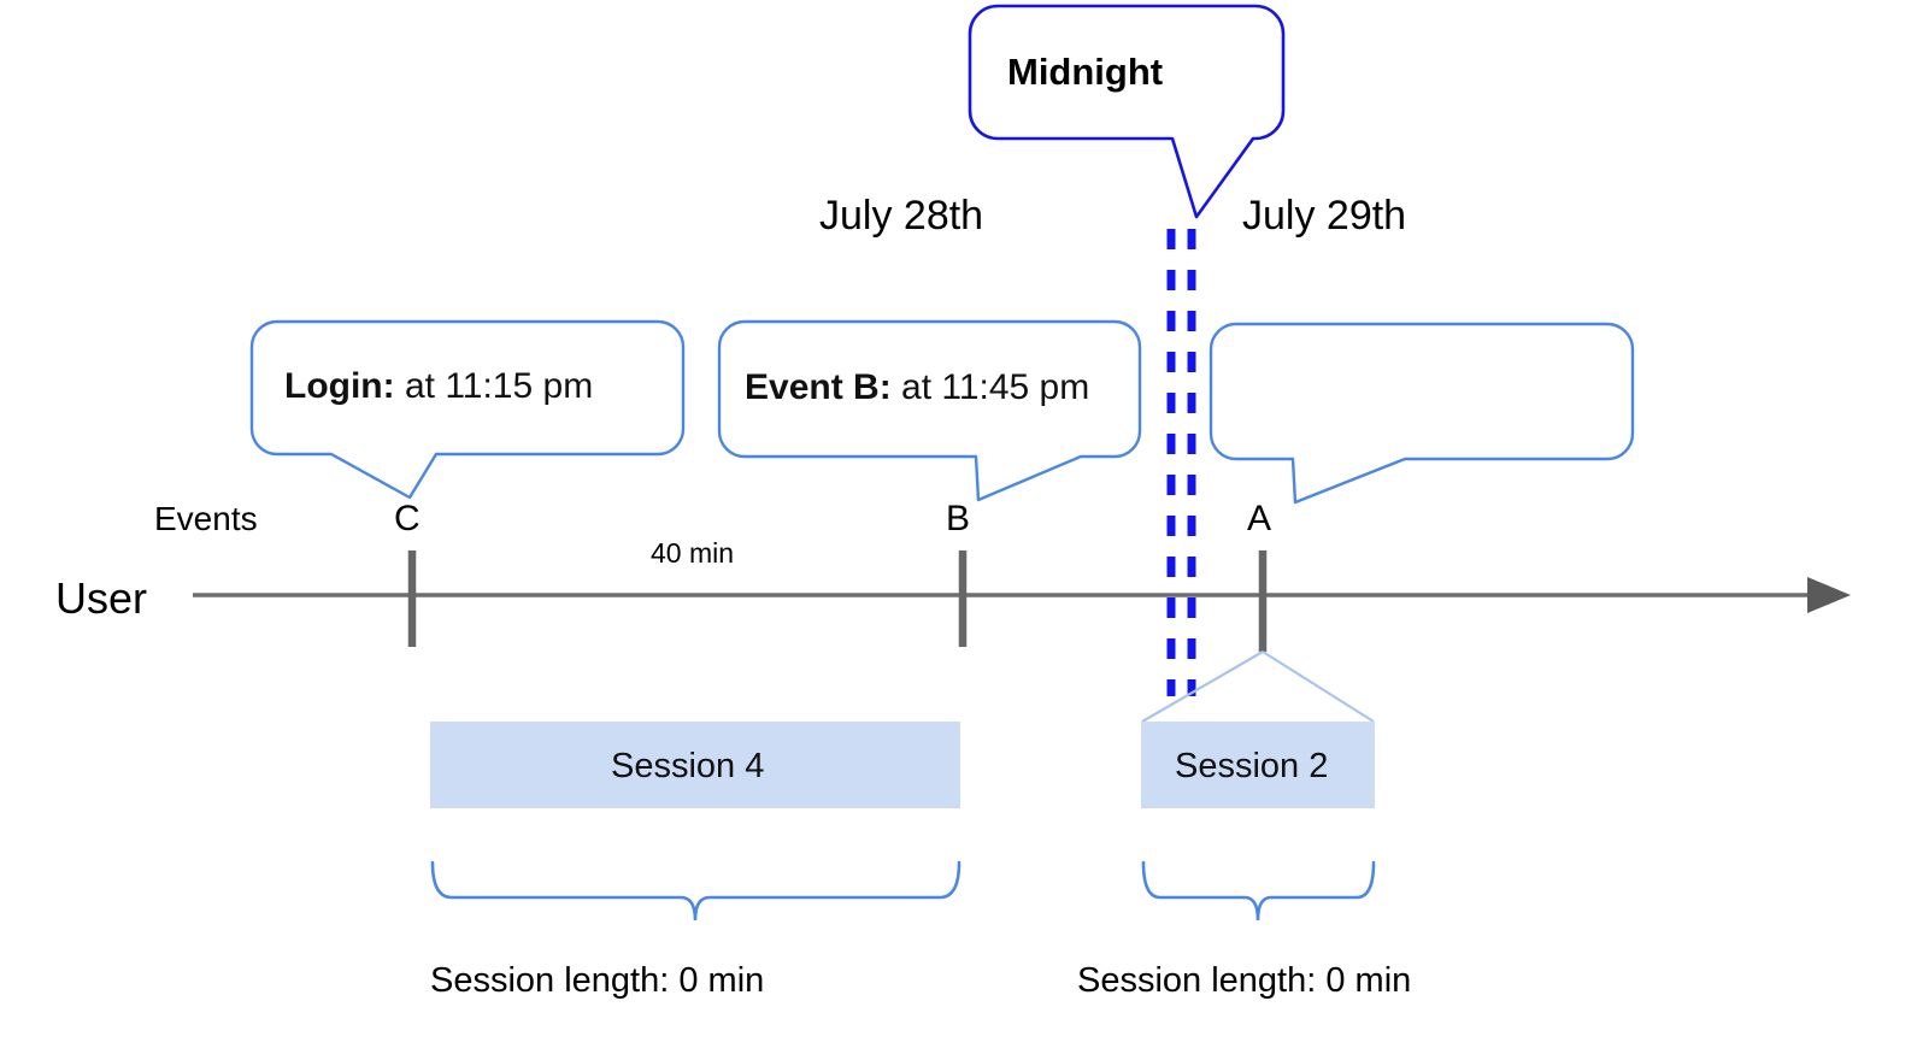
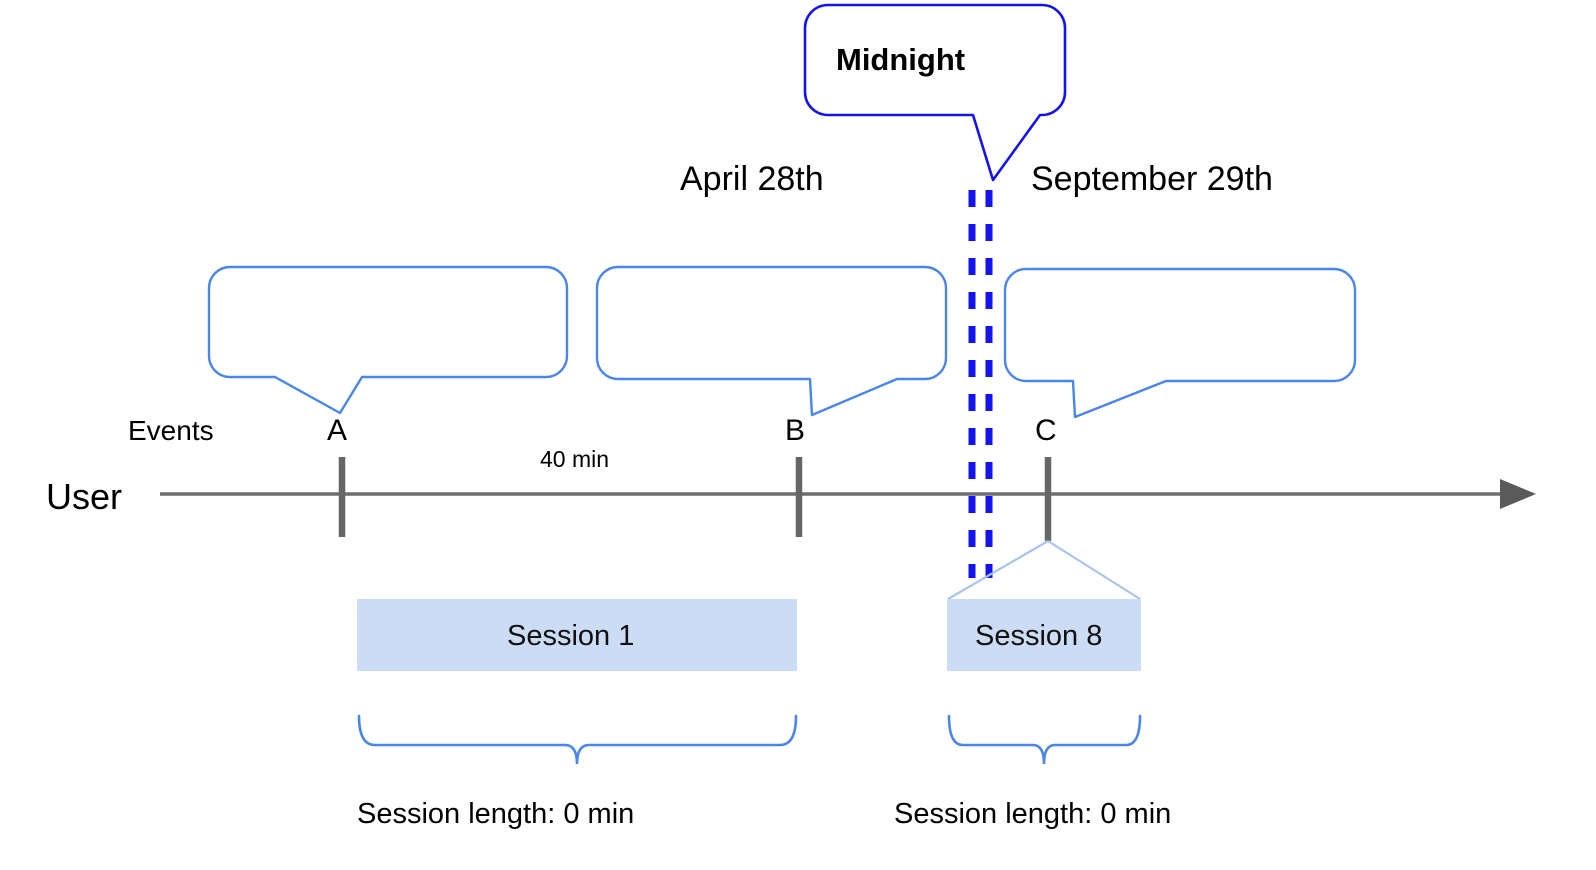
  Midnight
- July 28th
+ April 28th
- July 29th
+ September 29th
- Login: at 11:15 pm
- Event B: at 11:45 pm
  User
  Events
- C
+ A
  B
- A
+ C
  40 min
- Session 4
+ Session 1
- Session 2
+ Session 8
  Session length: 0 min
  Session length: 0 min
